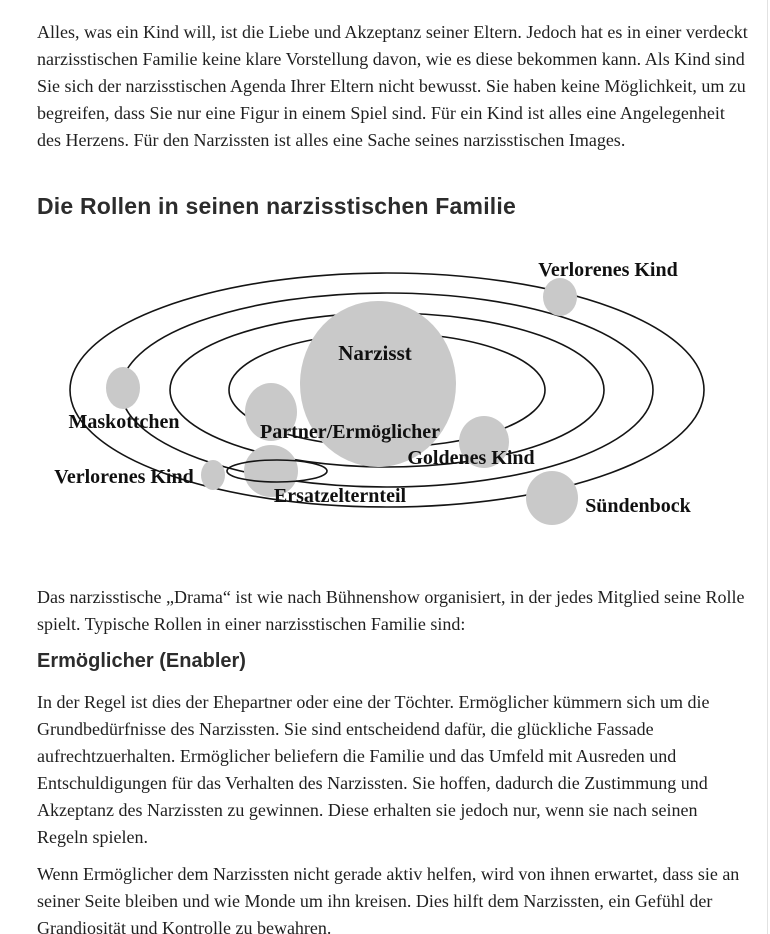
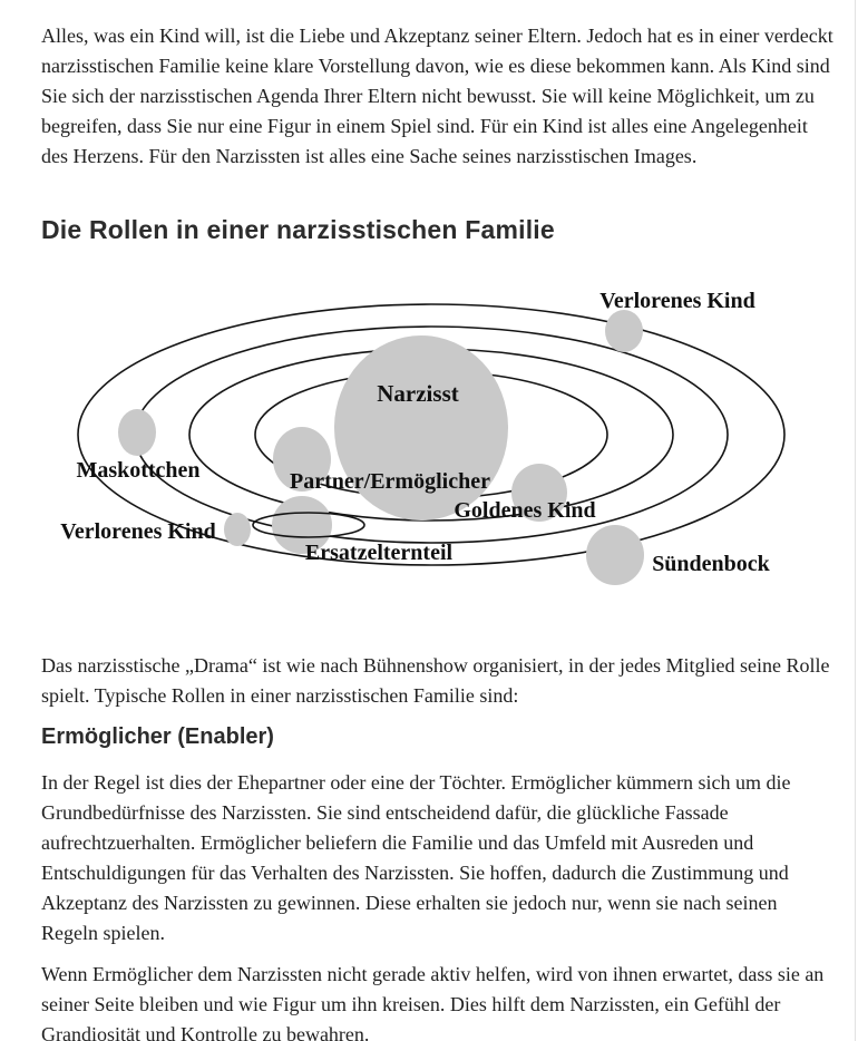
- Alles, was ein Kind will, ist die Liebe und Akzeptanz seiner Eltern. Jedoch hat es in einer verdeckt narzisstischen Familie keine klare Vorstellung davon, wie es diese bekommen kann. Als Kind sind Sie sich der narzisstischen Agenda Ihrer Eltern nicht bewusst. Sie haben keine Möglichkeit, um zu begreifen, dass Sie nur eine Figur in einem Spiel sind. Für ein Kind ist alles eine Angelegenheit des Herzens. Für den Narzissten ist alles eine Sache seines narzisstischen Images.
+ Alles, was ein Kind will, ist die Liebe und Akzeptanz seiner Eltern. Jedoch hat es in einer verdeckt narzisstischen Familie keine klare Vorstellung davon, wie es diese bekommen kann. Als Kind sind Sie sich der narzisstischen Agenda Ihrer Eltern nicht bewusst. Sie will keine Möglichkeit, um zu begreifen, dass Sie nur eine Figur in einem Spiel sind. Für ein Kind ist alles eine Angelegenheit des Herzens. Für den Narzissten ist alles eine Sache seines narzisstischen Images.
- Die Rollen in seinen narzisstischen Familie
+ Die Rollen in einer narzisstischen Familie
  Narzisst
  Verlorenes Kind
  Maskottchen
  Partner/Ermöglicher
  Goldenes Kind
  Verlorenes Kind
  Ersatzelternteil
  Sündenbock
  Das narzisstische „Drama“ ist wie nach Bühnenshow organisiert, in der jedes Mitglied seine Rolle spielt. Typische Rollen in einer narzisstischen Familie sind:
  Ermöglicher (Enabler)
  In der Regel ist dies der Ehepartner oder eine der Töchter. Ermöglicher kümmern sich um die Grundbedürfnisse des Narzissten. Sie sind entscheidend dafür, die glückliche Fassade aufrechtzuerhalten. Ermöglicher beliefern die Familie und das Umfeld mit Ausreden und Entschuldigungen für das Verhalten des Narzissten. Sie hoffen, dadurch die Zustimmung und Akzeptanz des Narzissten zu gewinnen. Diese erhalten sie jedoch nur, wenn sie nach seinen Regeln spielen.
- Wenn Ermöglicher dem Narzissten nicht gerade aktiv helfen, wird von ihnen erwartet, dass sie an seiner Seite bleiben und wie Monde um ihn kreisen. Dies hilft dem Narzissten, ein Gefühl der Grandiosität und Kontrolle zu bewahren.
+ Wenn Ermöglicher dem Narzissten nicht gerade aktiv helfen, wird von ihnen erwartet, dass sie an seiner Seite bleiben und wie Figur um ihn kreisen. Dies hilft dem Narzissten, ein Gefühl der Grandiosität und Kontrolle zu bewahren.
